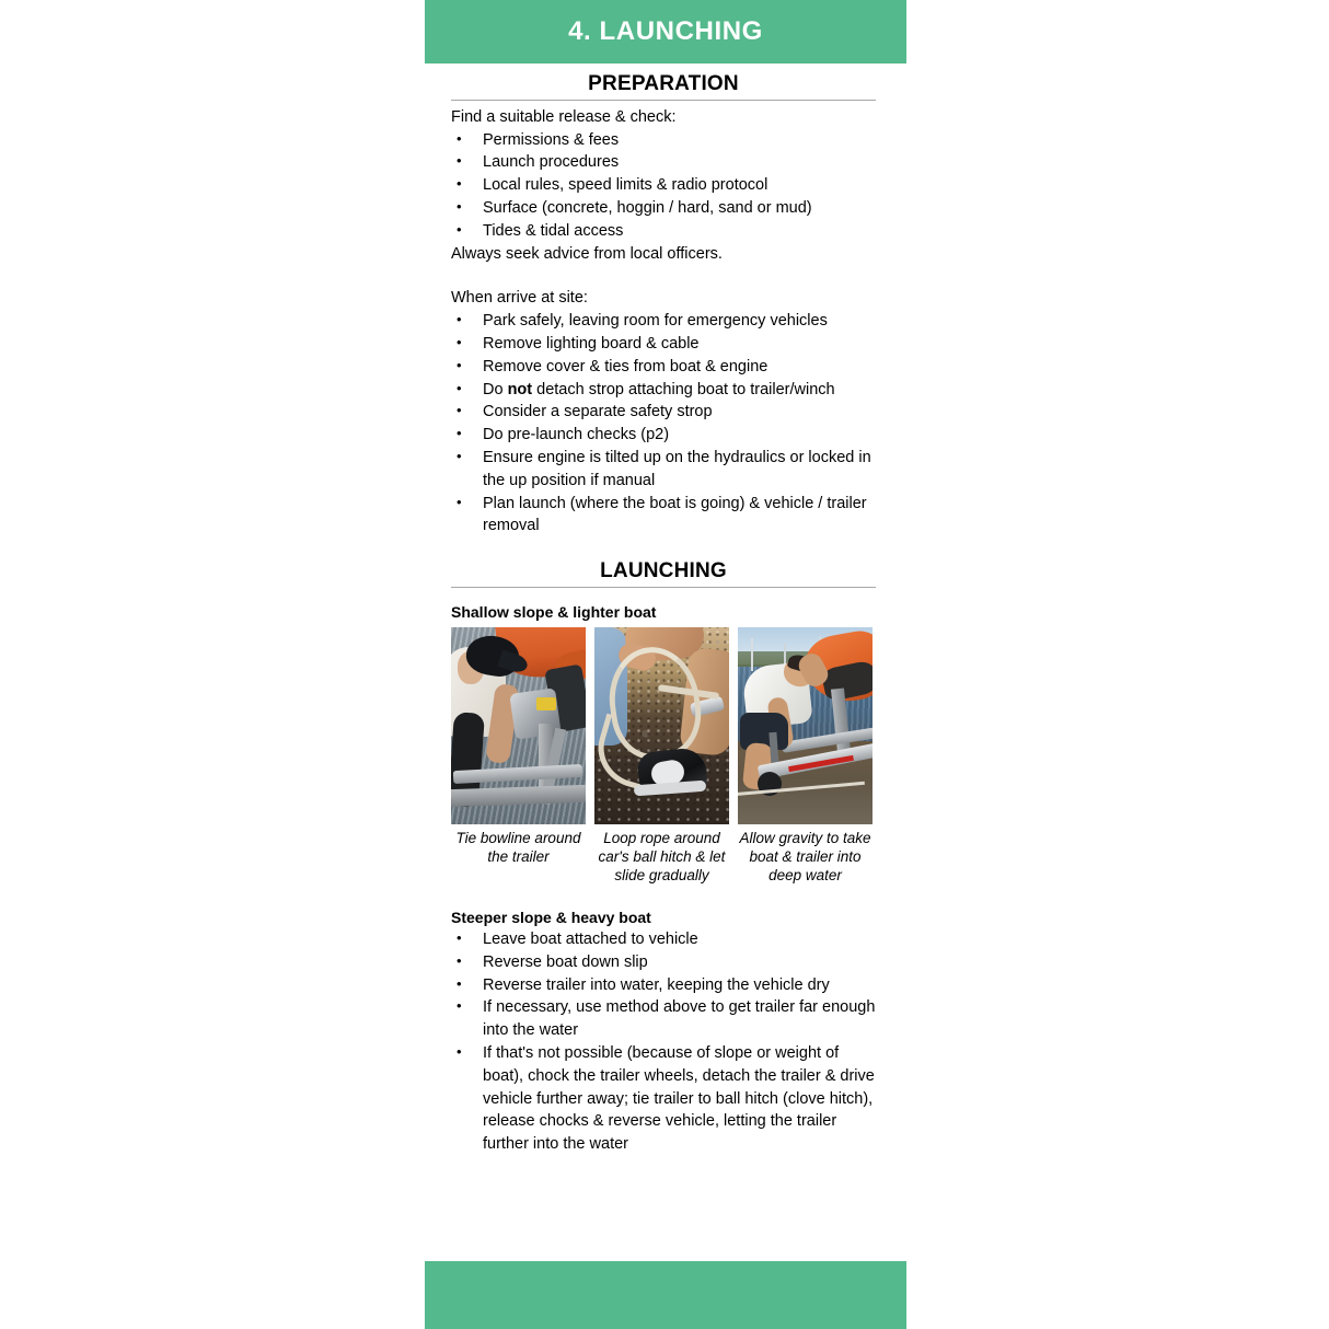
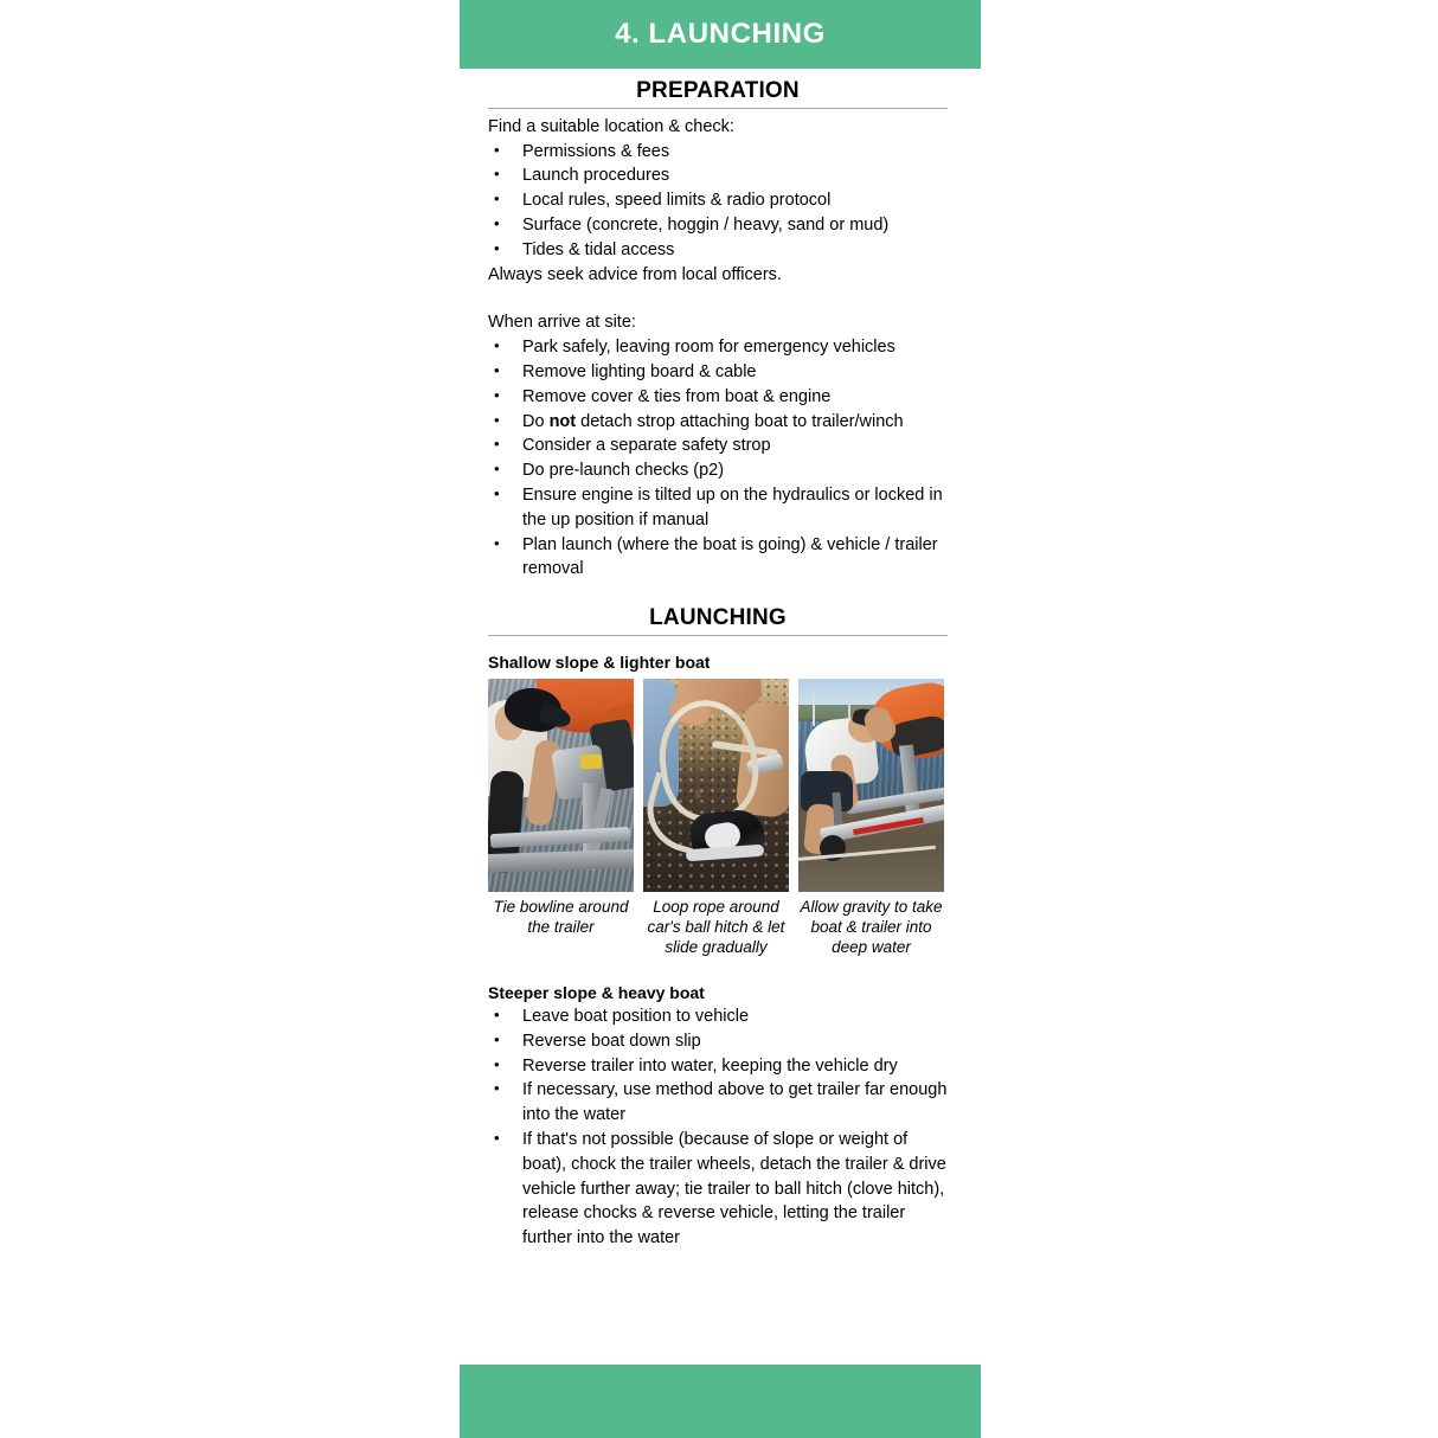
  4. LAUNCHING
  PREPARATION
- Find a suitable release & check:
+ Find a suitable location & check:
  Permissions & fees
  Launch procedures
  Local rules, speed limits & radio protocol
- Surface (concrete, hoggin / hard, sand or mud)
+ Surface (concrete, hoggin / heavy, sand or mud)
  Tides & tidal access
  Always seek advice from local officers.
  When arrive at site:
  Park safely, leaving room for emergency vehicles
  Remove lighting board & cable
  Remove cover & ties from boat & engine
  Do not detach strop attaching boat to trailer/winch
  Consider a separate safety strop
  Do pre-launch checks (p2)
  Ensure engine is tilted up on the hydraulics or locked in the up position if manual
  Plan launch (where the boat is going) & vehicle / trailer removal
  LAUNCHING
  Shallow slope & lighter boat
  Tie bowline around the trailer
  Loop rope around car's ball hitch & let slide gradually
  Allow gravity to take boat & trailer into deep water
  Steeper slope & heavy boat
- Leave boat attached to vehicle
+ Leave boat position to vehicle
  Reverse boat down slip
  Reverse trailer into water, keeping the vehicle dry
  If necessary, use method above to get trailer far enough into the water
  If that's not possible (because of slope or weight of boat), chock the trailer wheels, detach the trailer & drive vehicle further away; tie trailer to ball hitch (clove hitch), release chocks & reverse vehicle, letting the trailer further into the water
